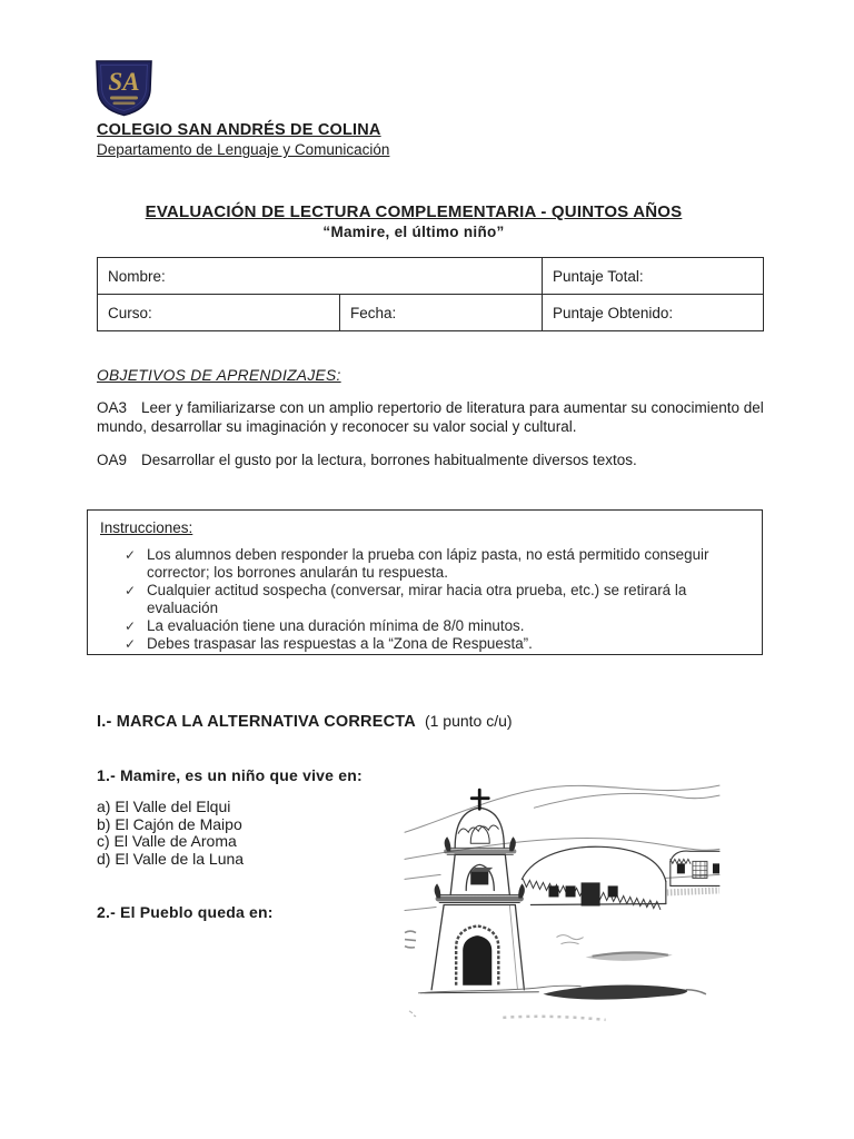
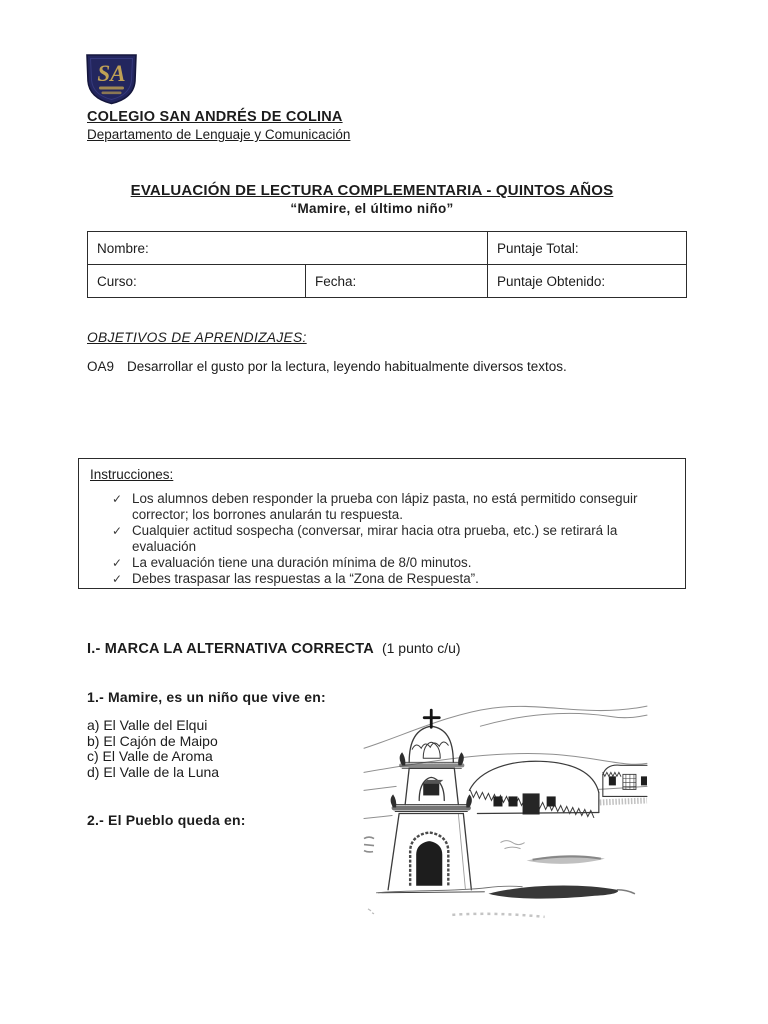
  SA
  COLEGIO SAN ANDRÉS DE COLINA
  Departamento de Lenguaje y Comunicación
  EVALUACIÓN DE LECTURA COMPLEMENTARIA - QUINTOS AÑOS
  “Mamire, el último niño”
  Nombre:	Puntaje Total:
  Curso:	Fecha:	Puntaje Obtenido:
  OBJETIVOS DE APRENDIZAJES:
- OA3 Leer y familiarizarse con un amplio repertorio de literatura para aumentar su conocimiento del mundo, desarrollar su imaginación y reconocer su valor social y cultural.
- OA9 Desarrollar el gusto por la lectura, borrones habitualmente diversos textos.
+ OA9 Desarrollar el gusto por la lectura, leyendo habitualmente diversos textos.
  Instrucciones:
  ✓
  Los alumnos deben responder la prueba con lápiz pasta, no está permitido conseguir corrector; los borrones anularán tu respuesta.
  ✓
  Cualquier actitud sospecha (conversar, mirar hacia otra prueba, etc.) se retirará la evaluación
  ✓
  La evaluación tiene una duración mínima de 8/0 minutos.
  ✓
  Debes traspasar las respuestas a la “Zona de Respuesta”.
  I.- MARCA LA ALTERNATIVA CORRECTA (1 punto c/u)
  1.- Mamire, es un niño que vive en:
  a) El Valle del Elqui
  b) El Cajón de Maipo
  c) El Valle de Aroma
  d) El Valle de la Luna
  2.- El Pueblo queda en:
